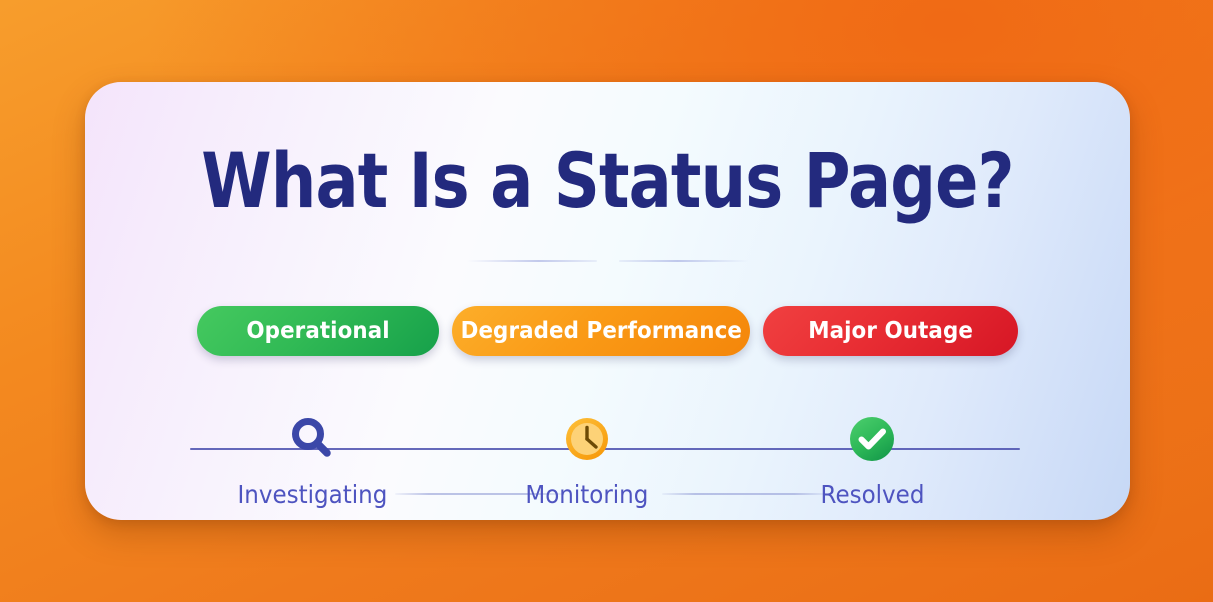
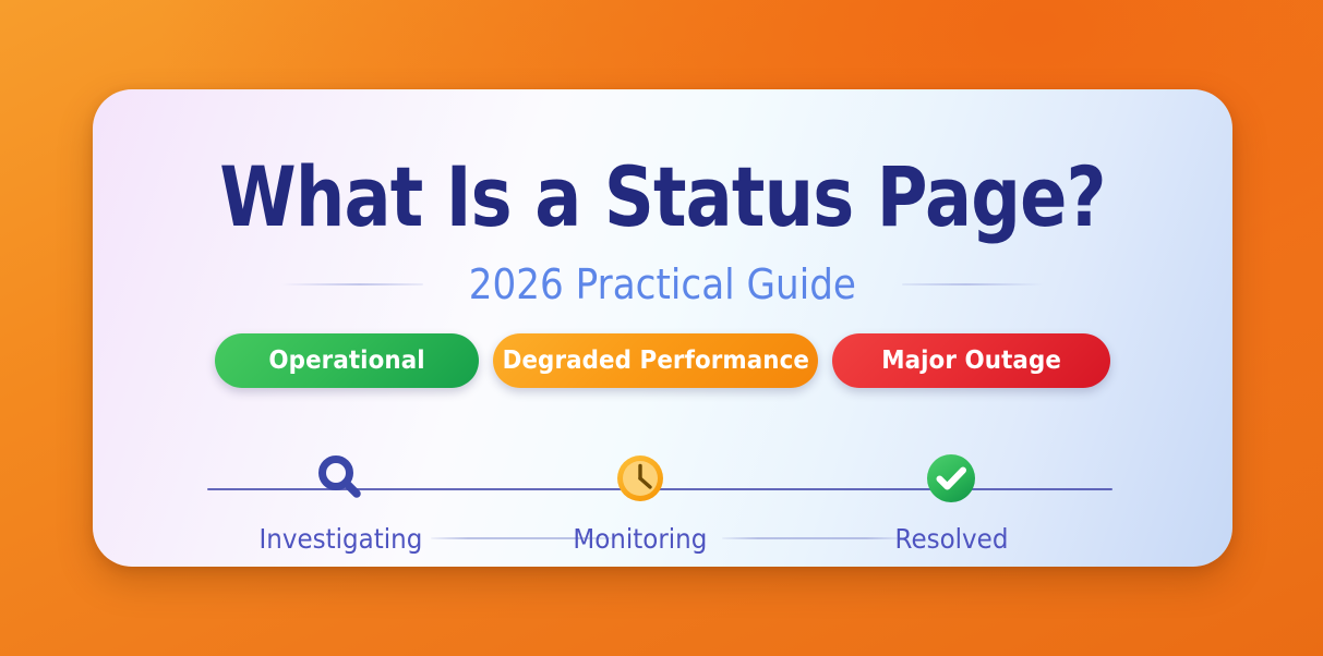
  What Is a Status Page?
+ 2026 Practical Guide
  Operational
  Degraded Performance
  Major Outage
  Investigating
  Monitoring
  Resolved
